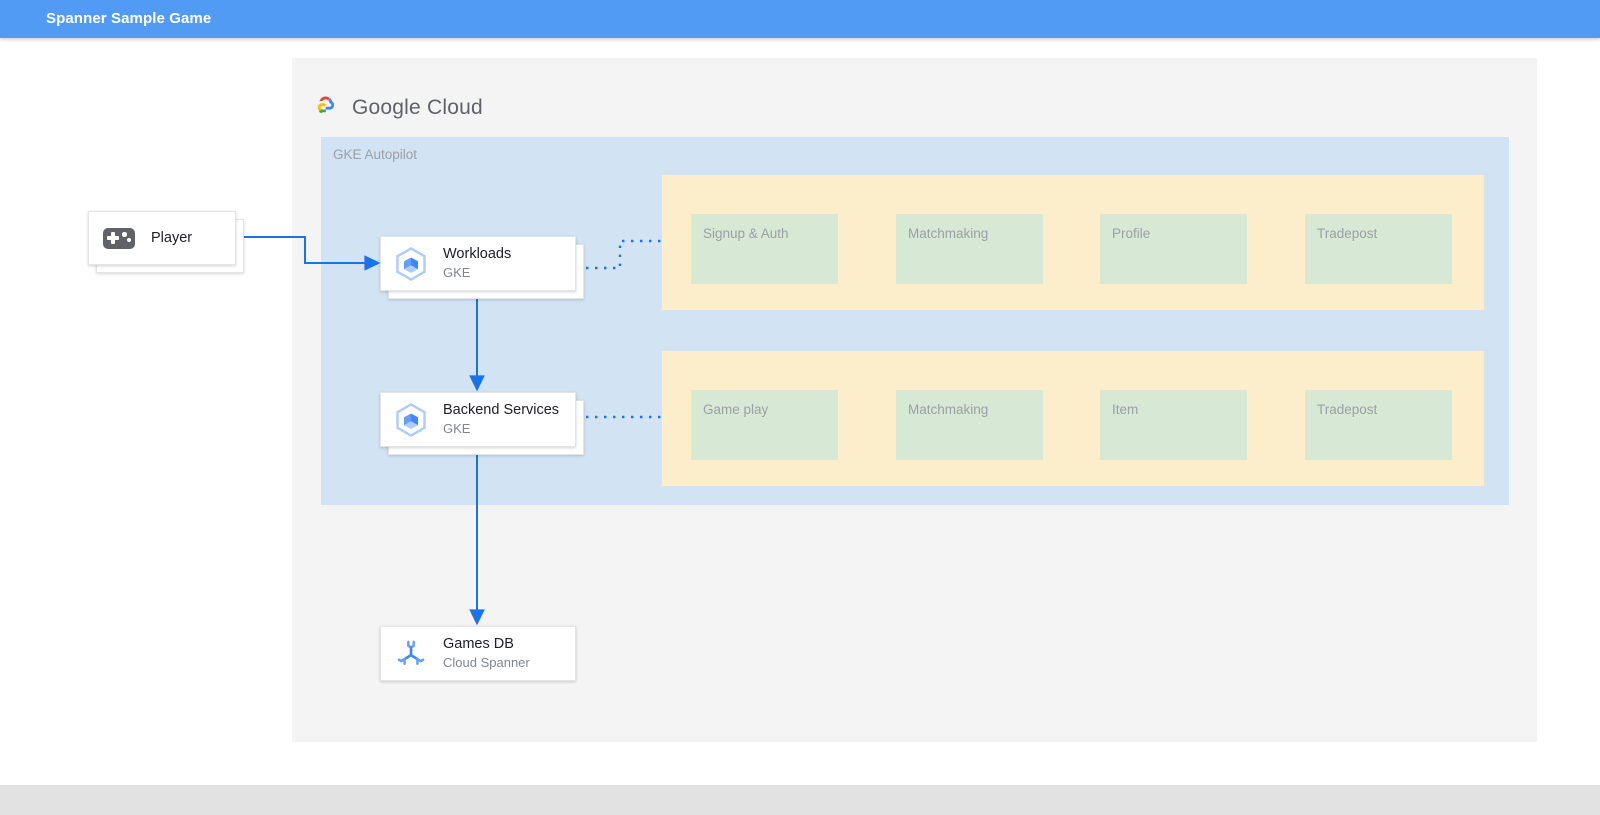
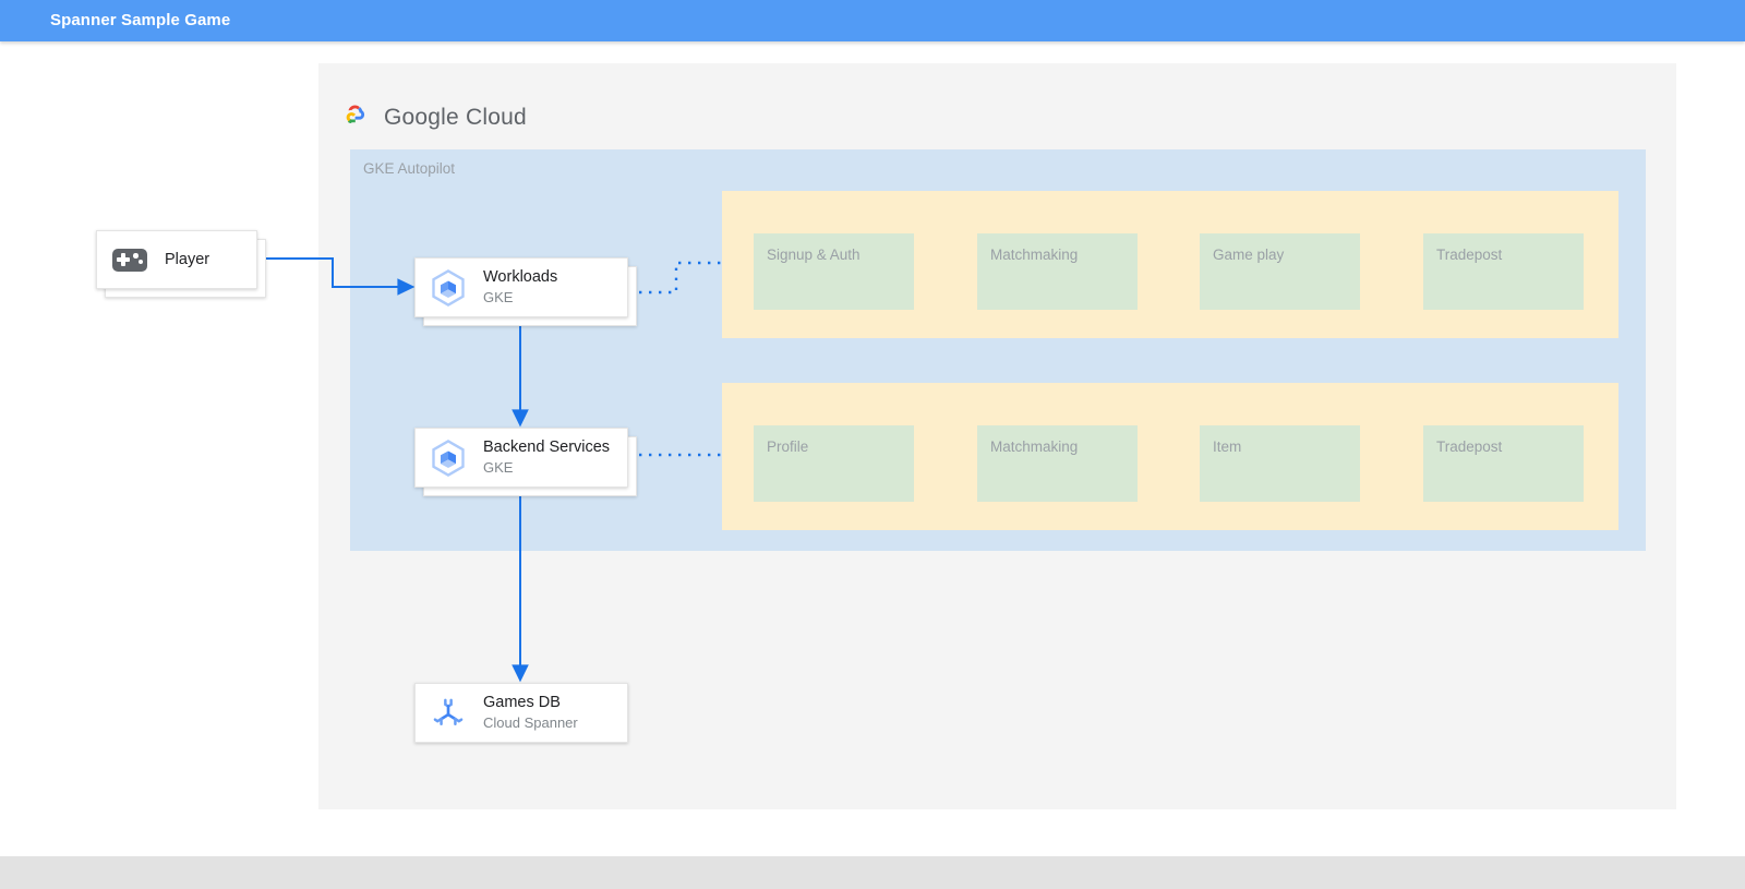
  Spanner Sample Game
  Google Cloud
  GKE Autopilot
  Signup & Auth
  Matchmaking
- Profile
+ Game play
  Tradepost
- Game play
+ Profile
  Matchmaking
  Item
  Tradepost
  Player
  Workloads
  GKE
  Backend Services
  GKE
  Games DB
  Cloud Spanner
